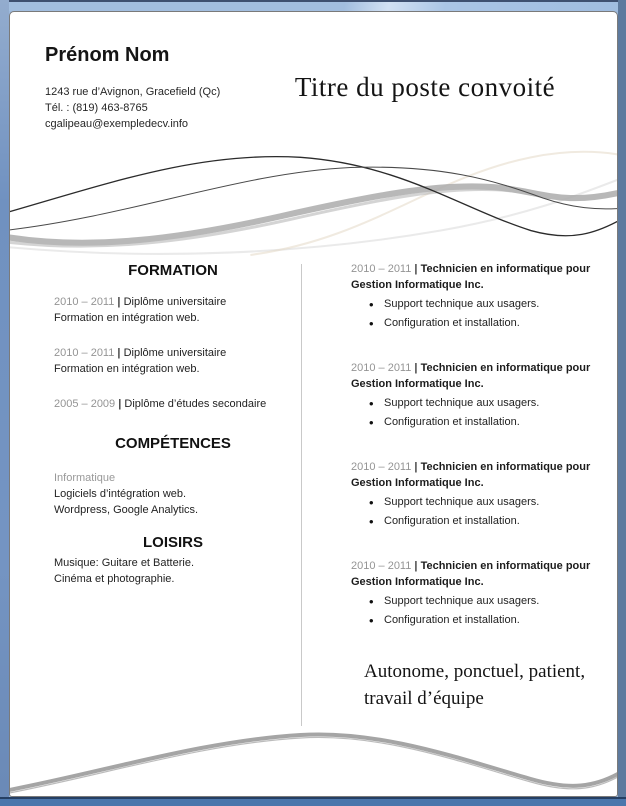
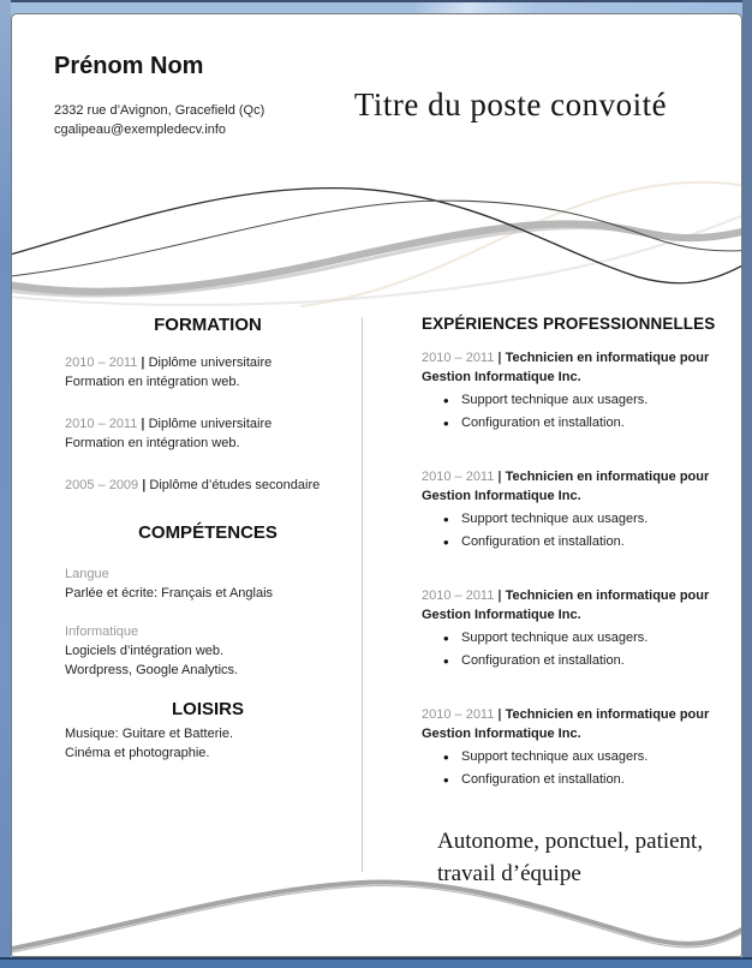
  Prénom Nom
- 1243 rue d’Avignon, Gracefield (Qc)
+ 2332 rue d’Avignon, Gracefield (Qc)
- Tél. : (819) 463-8765
  cgalipeau@exempledecv.info
  Titre du poste convoité
  FORMATION
  2010 – 2011 | Diplôme universitaire
  Formation en intégration web.
  2010 – 2011 | Diplôme universitaire
  Formation en intégration web.
  2005 – 2009 | Diplôme d’études secondaire
  COMPÉTENCES
+ Langue
+ Parlée et écrite: Français et Anglais
  Informatique
  Logiciels d’intégration web.
  Wordpress, Google Analytics.
  LOISIRS
  Musique: Guitare et Batterie.
  Cinéma et photographie.
+ EXPÉRIENCES PROFESSIONNELLES
  2010 – 2011 | Technicien en informatique pour
  Gestion Informatique Inc.
  Support technique aux usagers.
  Configuration et installation.
  2010 – 2011 | Technicien en informatique pour
  Gestion Informatique Inc.
  Support technique aux usagers.
  Configuration et installation.
  2010 – 2011 | Technicien en informatique pour
  Gestion Informatique Inc.
  Support technique aux usagers.
  Configuration et installation.
  2010 – 2011 | Technicien en informatique pour
  Gestion Informatique Inc.
  Support technique aux usagers.
  Configuration et installation.
  Autonome, ponctuel, patient,
  travail d’équipe
